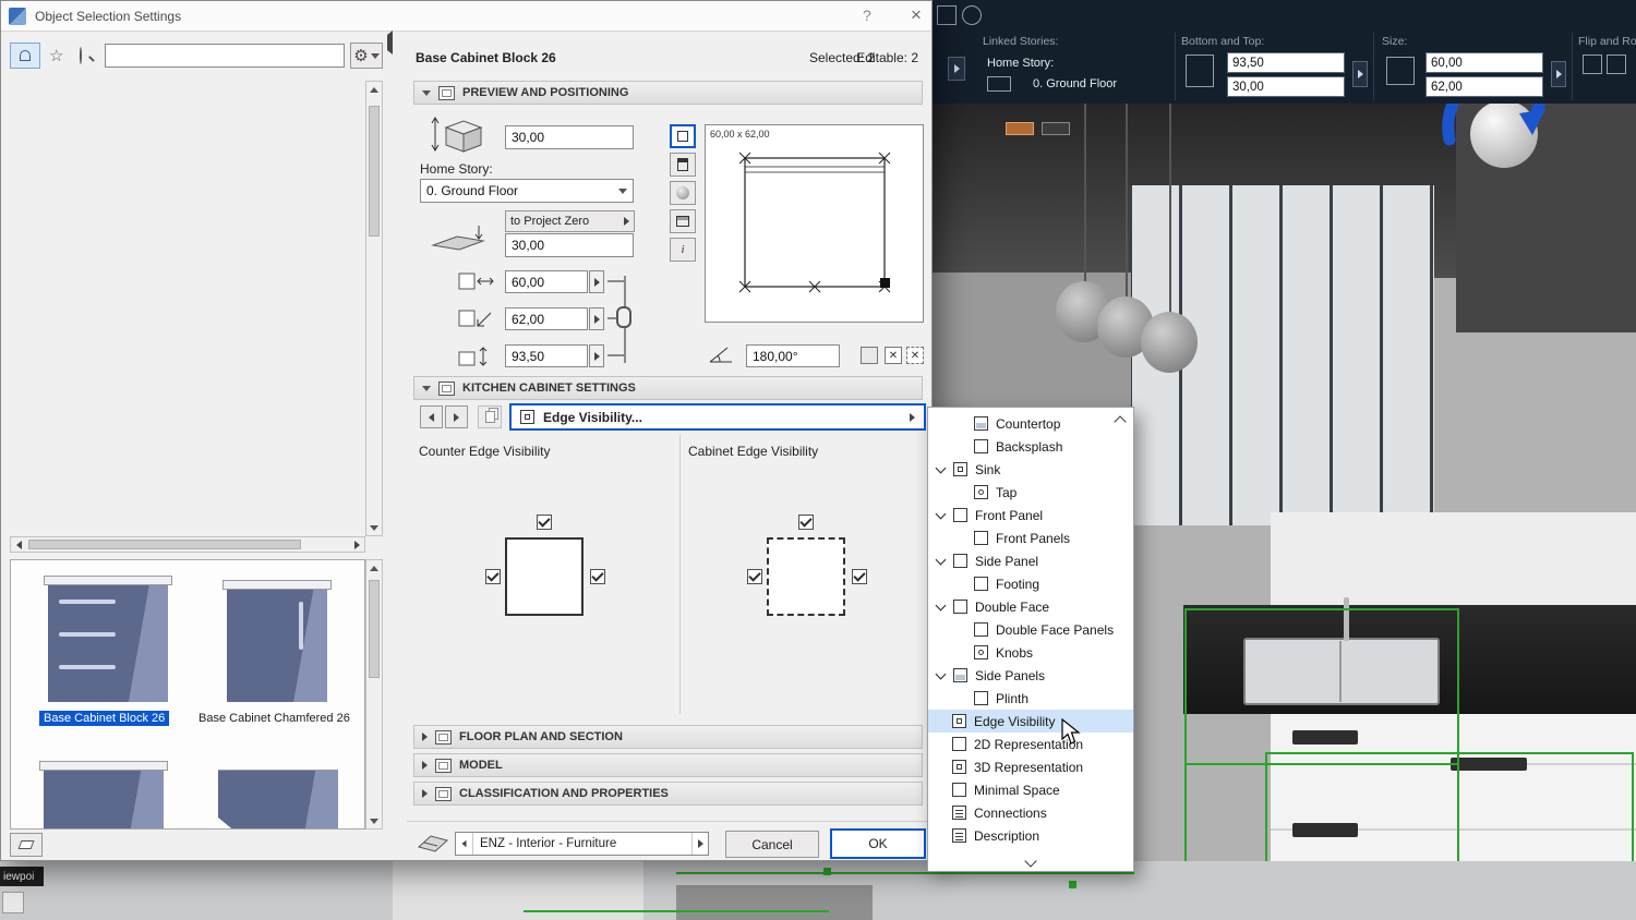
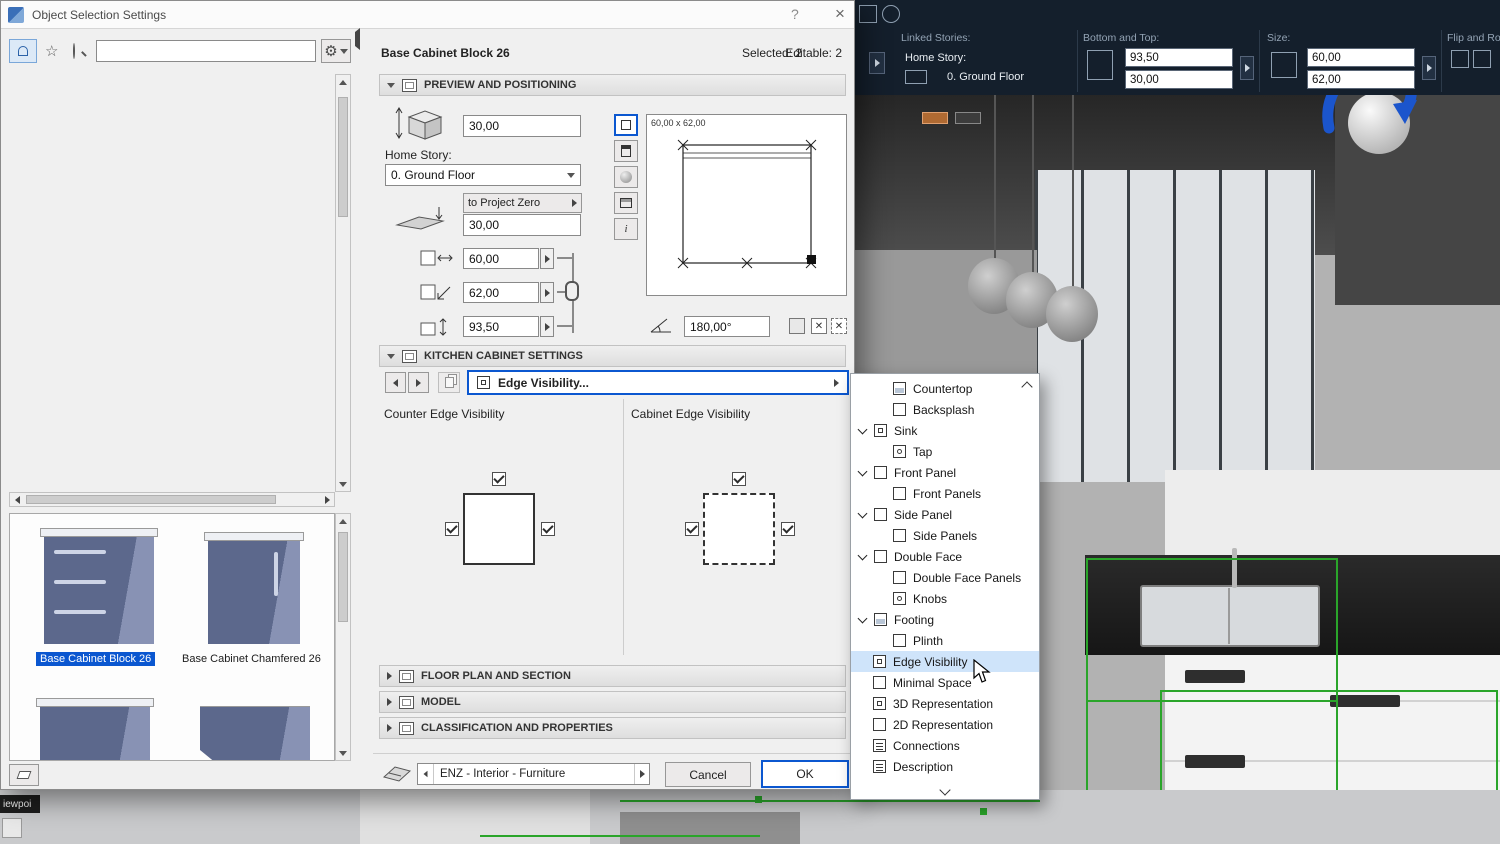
  iewpoi
  Linked Stories:
  Home Story:
  0. Ground Floor
  Bottom and Top:
  93,50
  30,00
  Size:
  60,00
  62,00
  Flip and Ro
  Object Selection Settings
  ?
  ×
  Base Cabinet Block 26
  Base Cabinet Chamfered 26
  Base Cabinet Block 26
  Selected: 2
  Editable: 2
  PREVIEW AND POSITIONING
  30,00
  Home Story:
  0. Ground Floor
  to Project Zero
  30,00
  60,00
  62,00
  93,50
  i
  60,00 x 62,00
  180,00°
  ✕
  ✕
  KITCHEN CABINET SETTINGS
  Edge Visibility...
  Counter Edge Visibility
  Cabinet Edge Visibility
  FLOOR PLAN AND SECTION
  MODEL
  CLASSIFICATION AND PROPERTIES
  ENZ - Interior - Furniture
  Cancel
  OK
  Countertop
  Backsplash
  Sink
  Tap
  Front Panel
  Front Panels
  Side Panel
- Footing
+ Side Panels
  Double Face
  Double Face Panels
  Knobs
- Side Panels
+ Footing
  Plinth
  Edge Visibility
- 2D Representation
+ Minimal Space
  3D Representation
- Minimal Space
+ 2D Representation
  Connections
  Description
